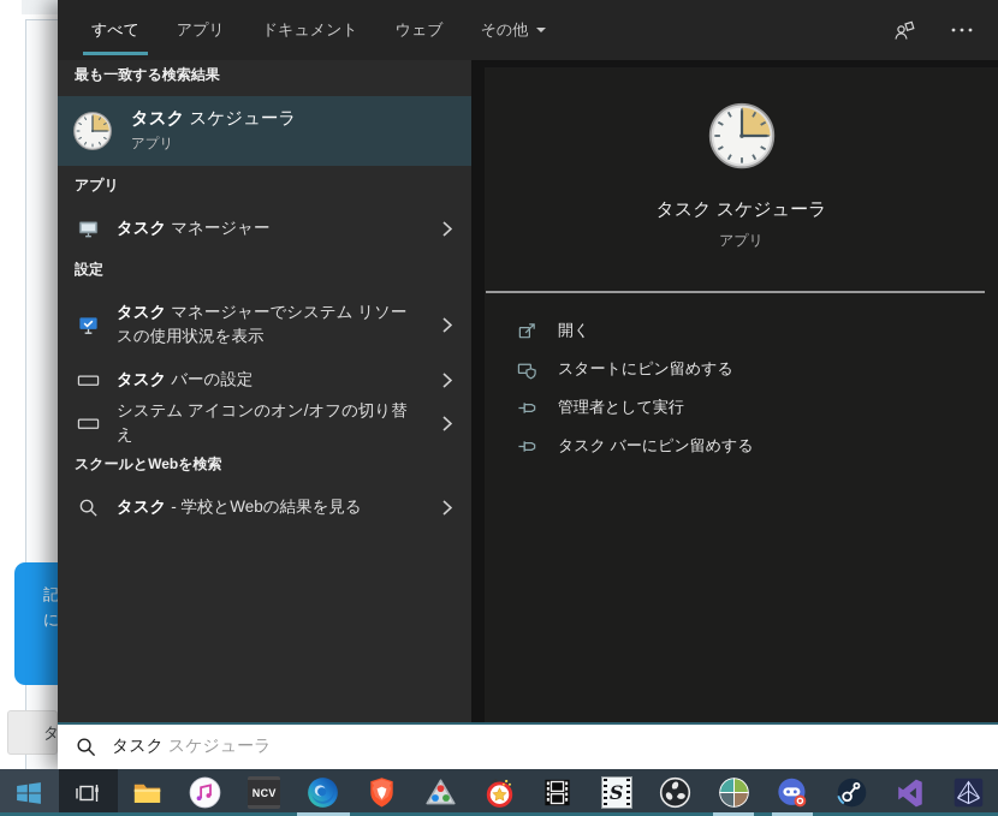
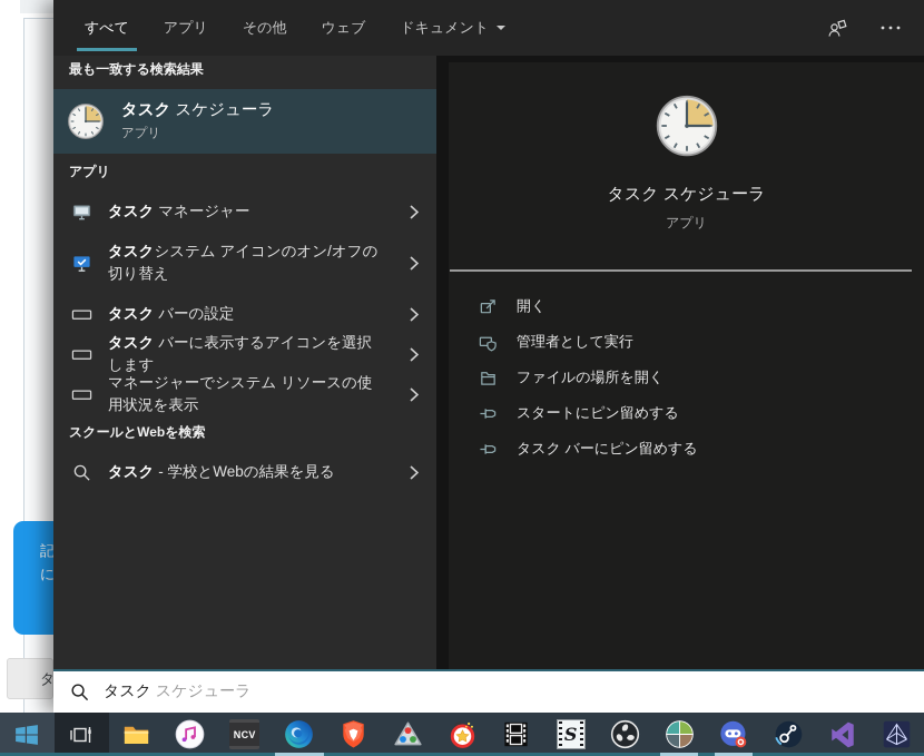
  記
  に
  タ
  すべて
  アプリ
- ドキュメント
+ その他
  ウェブ
- その他
+ ドキュメント
  最も一致する検索結果
  タスク スケジューラ
  アプリ
  アプリ
  タスク マネージャー
- 設定
- タスク マネージャーでシステム リソースの使用状況を表示
+ タスクシステム アイコンのオン/オフの切り替え
  タスク バーの設定
+ タスク バーに表示するアイコンを選択します
- システム アイコンのオン/オフの切り替え
+ マネージャーでシステム リソースの使用状況を表示
  スクールとWebを検索
  タスク - 学校とWebの結果を見る
  タスク スケジューラ
  アプリ
  開く
- スタートにピン留めする
+ 管理者として実行
+ ファイルの場所を開く
- 管理者として実行
+ スタートにピン留めする
  タスク バーにピン留めする
  タスク
  スケジューラ
  NCV
  S
